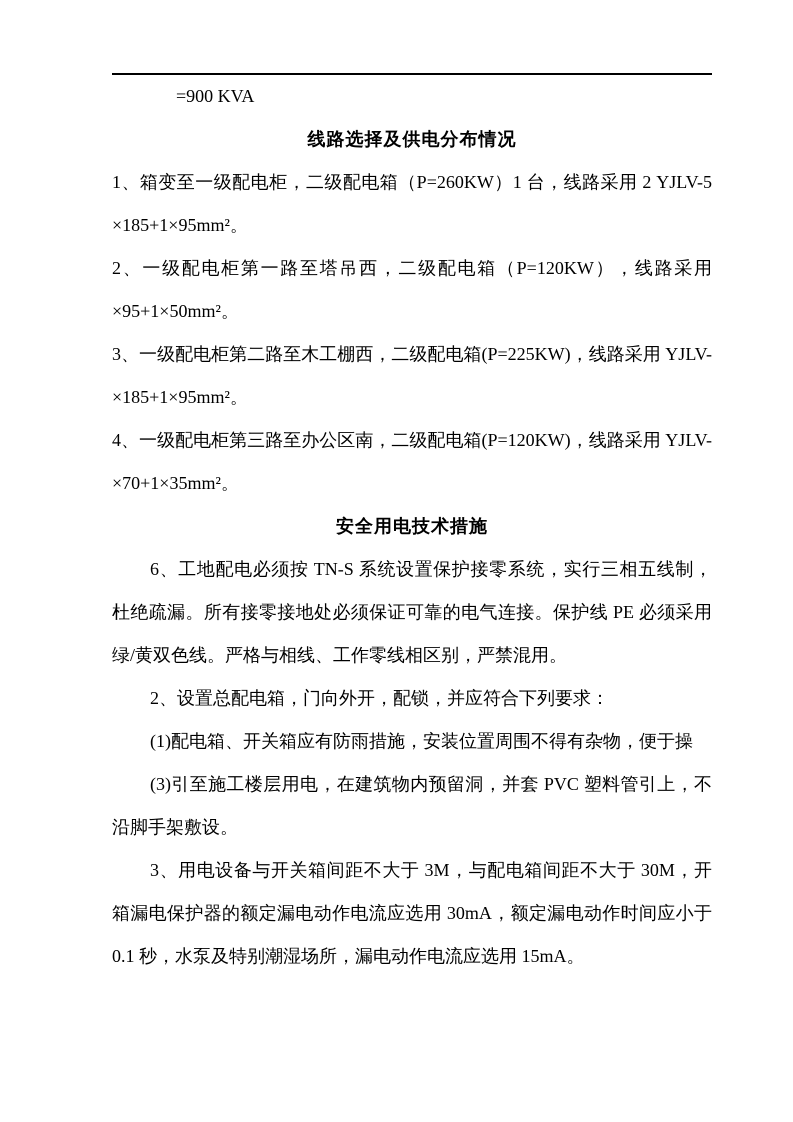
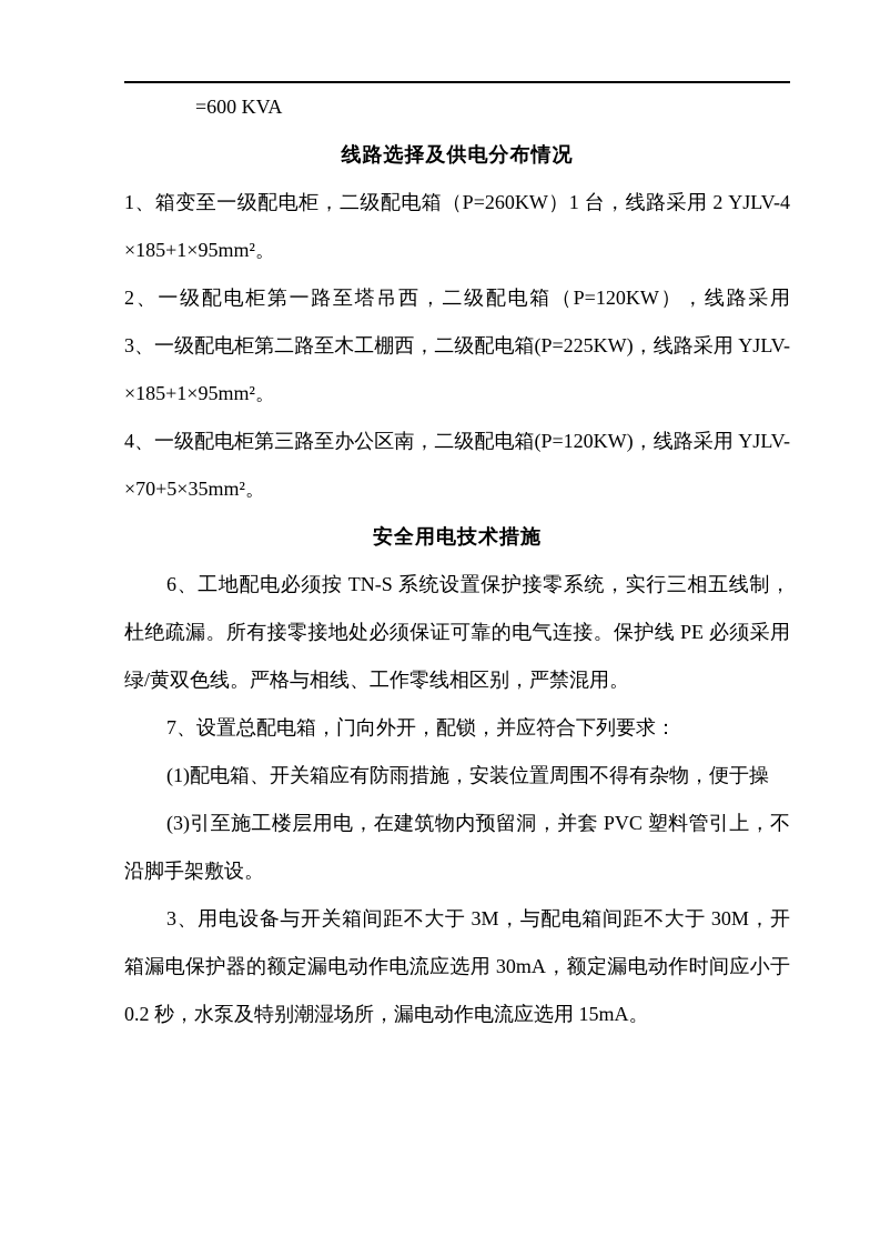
- =900 KVA
+ =600 KVA
  线路选择及供电分布情况
- 1、箱变至一级配电柜，二级配电箱（P=260KW）1 台，线路采用 2 YJLV-5
+ 1、箱变至一级配电柜，二级配电箱（P=260KW）1 台，线路采用 2 YJLV-4
  ×185+1×95mm²。
  2、一级配电柜第一路至塔吊西，二级配电箱（P=120KW），线路采用
- ×95+1×50mm²。
  3、一级配电柜第二路至木工棚西，二级配电箱(P=225KW)，线路采用 YJLV-
  ×185+1×95mm²。
  4、一级配电柜第三路至办公区南，二级配电箱(P=120KW)，线路采用 YJLV-
- ×70+1×35mm²。
+ ×70+5×35mm²。
  安全用电技术措施
  6、工地配电必须按 TN-S 系统设置保护接零系统，实行三相五线制，
  杜绝疏漏。所有接零接地处必须保证可靠的电气连接。保护线 PE 必须采用
  绿/黄双色线。严格与相线、工作零线相区别，严禁混用。
- 2、设置总配电箱，门向外开，配锁，并应符合下列要求：
+ 7、设置总配电箱，门向外开，配锁，并应符合下列要求：
  (1)配电箱、开关箱应有防雨措施，安装位置周围不得有杂物，便于操
  (3)引至施工楼层用电，在建筑物内预留洞，并套 PVC 塑料管引上，不
  沿脚手架敷设。
  3、用电设备与开关箱间距不大于 3M，与配电箱间距不大于 30M，开
  箱漏电保护器的额定漏电动作电流应选用 30mA，额定漏电动作时间应小于
- 0.1 秒，水泵及特别潮湿场所，漏电动作电流应选用 15mA。
+ 0.2 秒，水泵及特别潮湿场所，漏电动作电流应选用 15mA。
